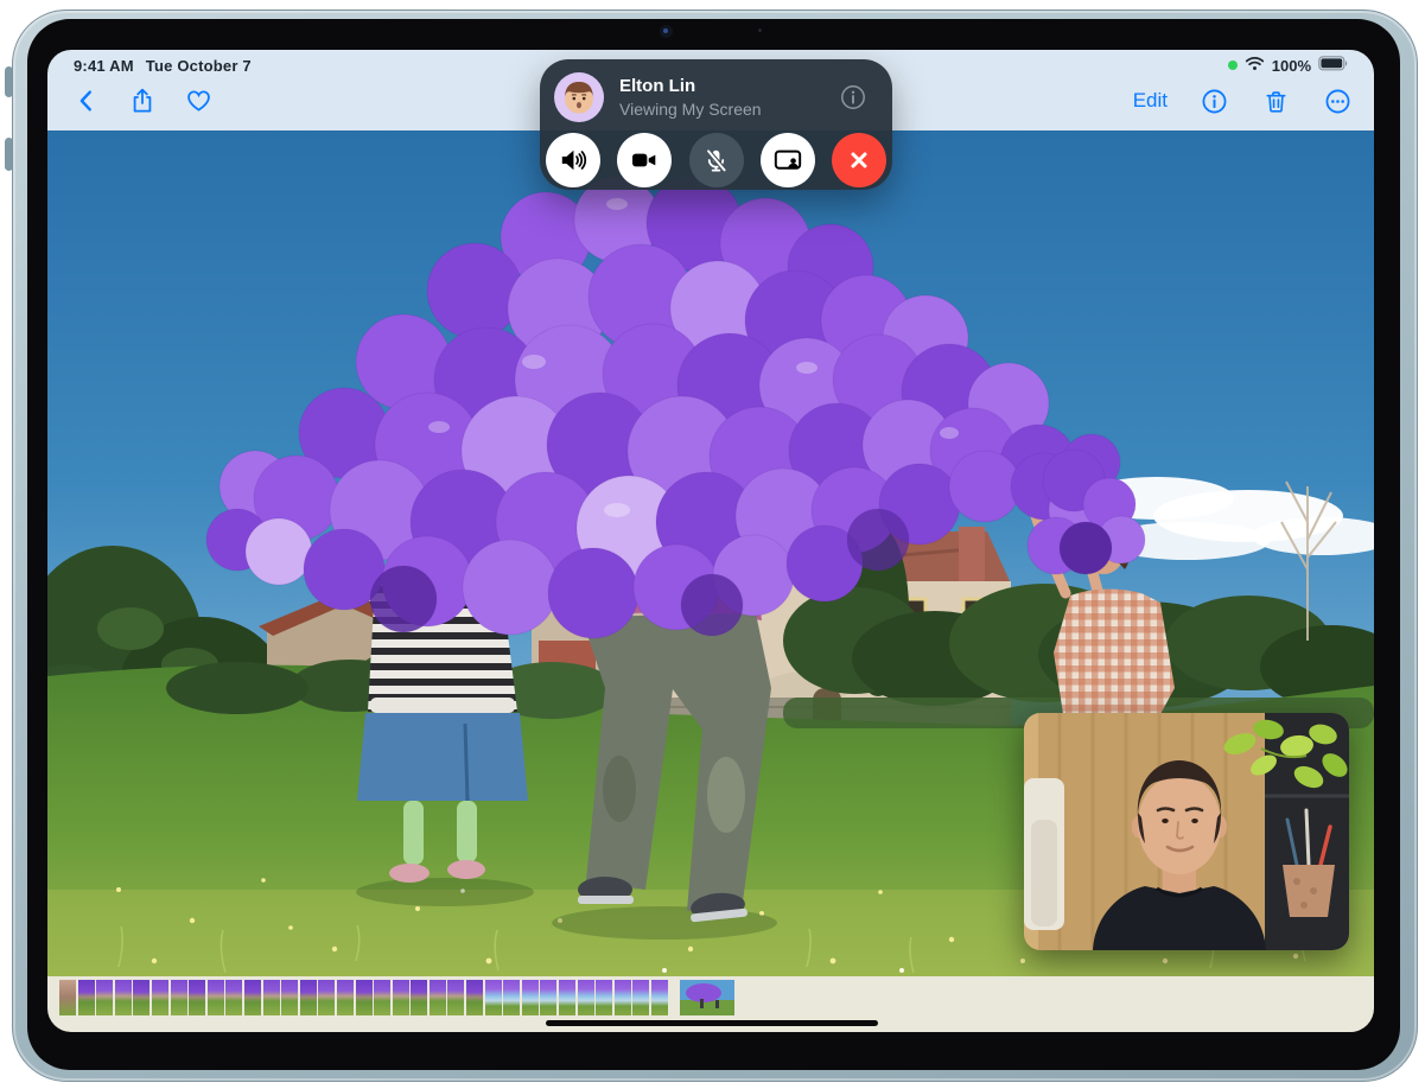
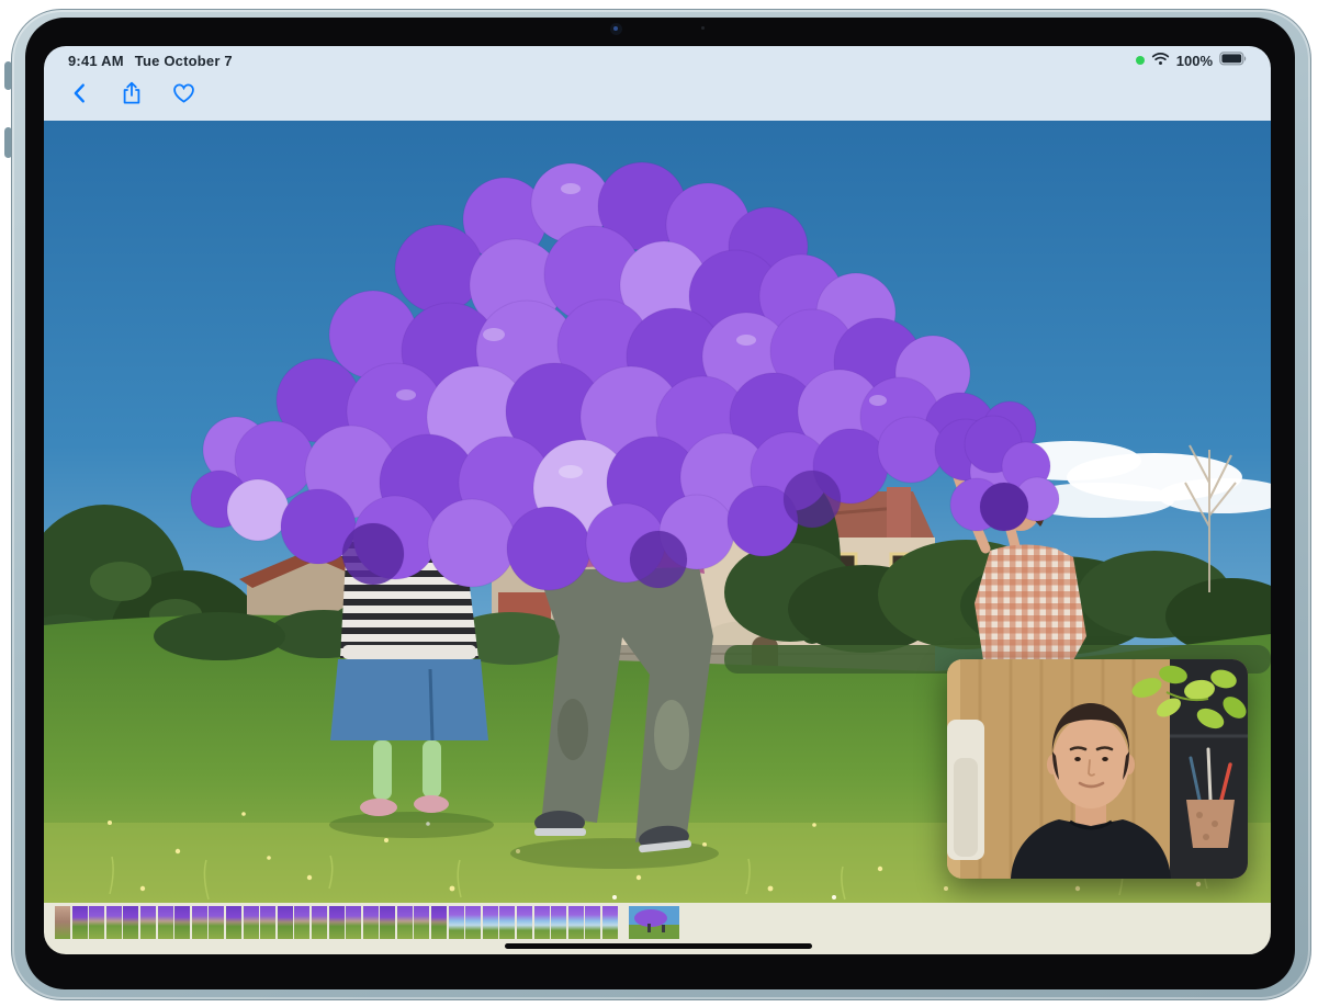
  9:41 AM Tue October 7
  100%
- Edit
- Elton Lin
- Viewing My Screen
